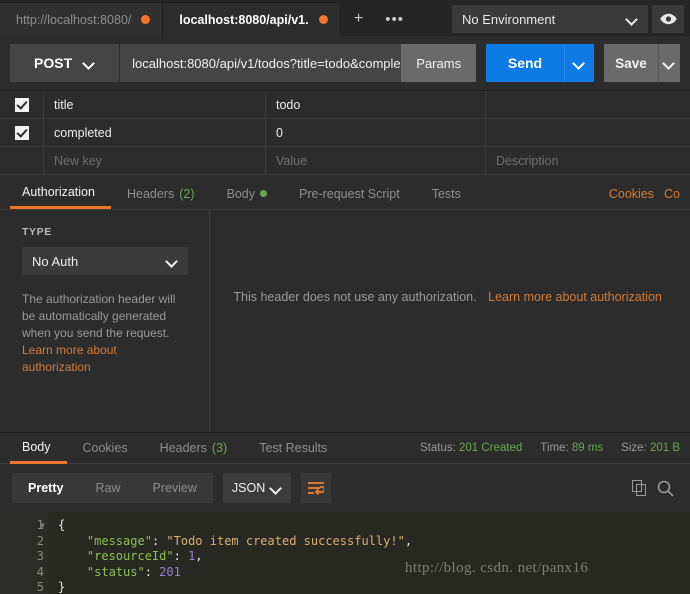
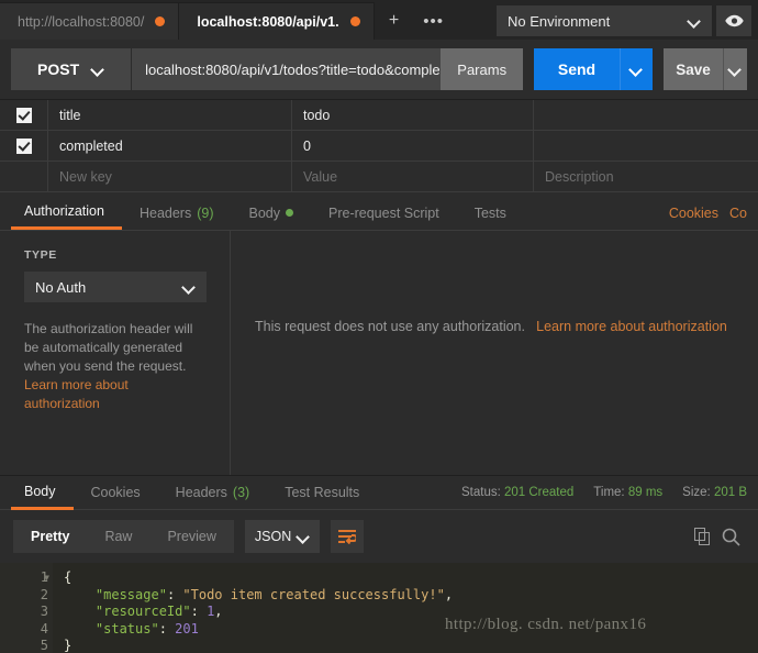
  http://localhost:8080/
  localhost:8080/api/v1.
  +
  •••
  No Environment
  POST
  localhost:8080/api/v1/todos?title=todo&comple
  Params
  Send
  Save
  title
  todo
  completed
  0
  New key
  Value
  Description
  Authorization
  Headers
- (2)
+ (9)
  Body
  Pre-request Script
  Tests
  Cookies
  Co
  TYPE
  No Auth
  The authorization header will be automatically generated when you send the request. Learn more about authorization
- This header does not use any authorization.
+ This request does not use any authorization.
  Learn more about authorization
  Body
  Cookies
  Headers
  (3)
  Test Results
  Status: 201 Created
  Time: 89 ms
  Size: 201 B
  Pretty
  Raw
  Preview
  JSON
  ▼
  1
  2
  3
  4
  5
  { "message": "Todo item created successfully!", "resourceId": 1, "status": 201 }
  http://blog. csdn. net/panx16
